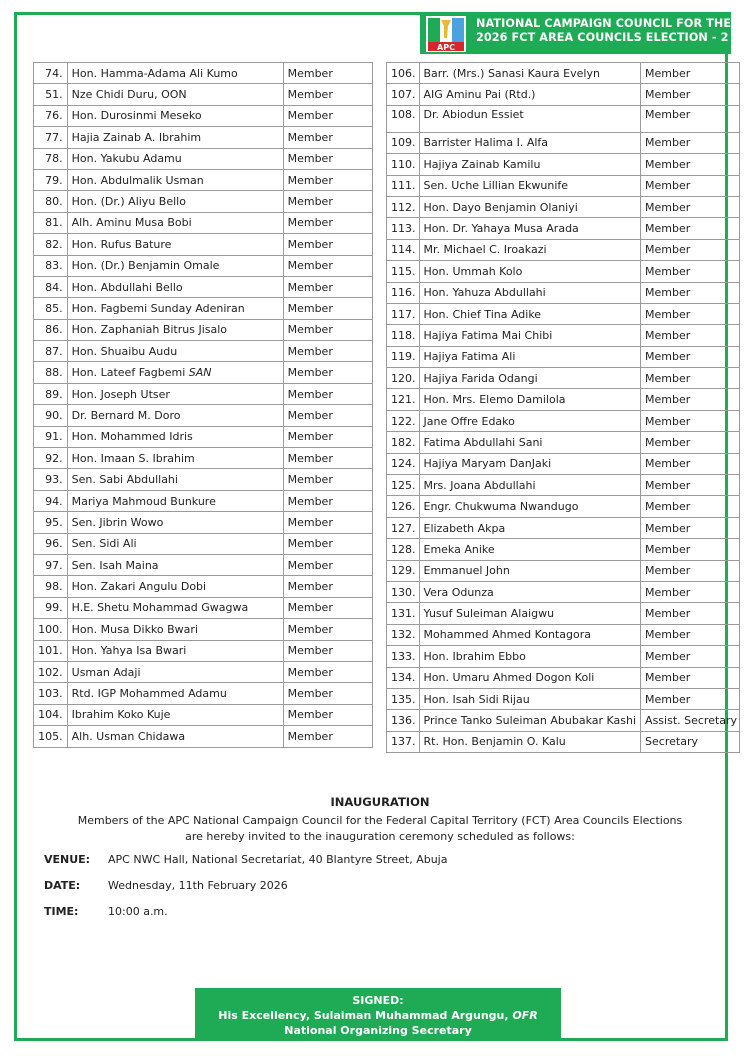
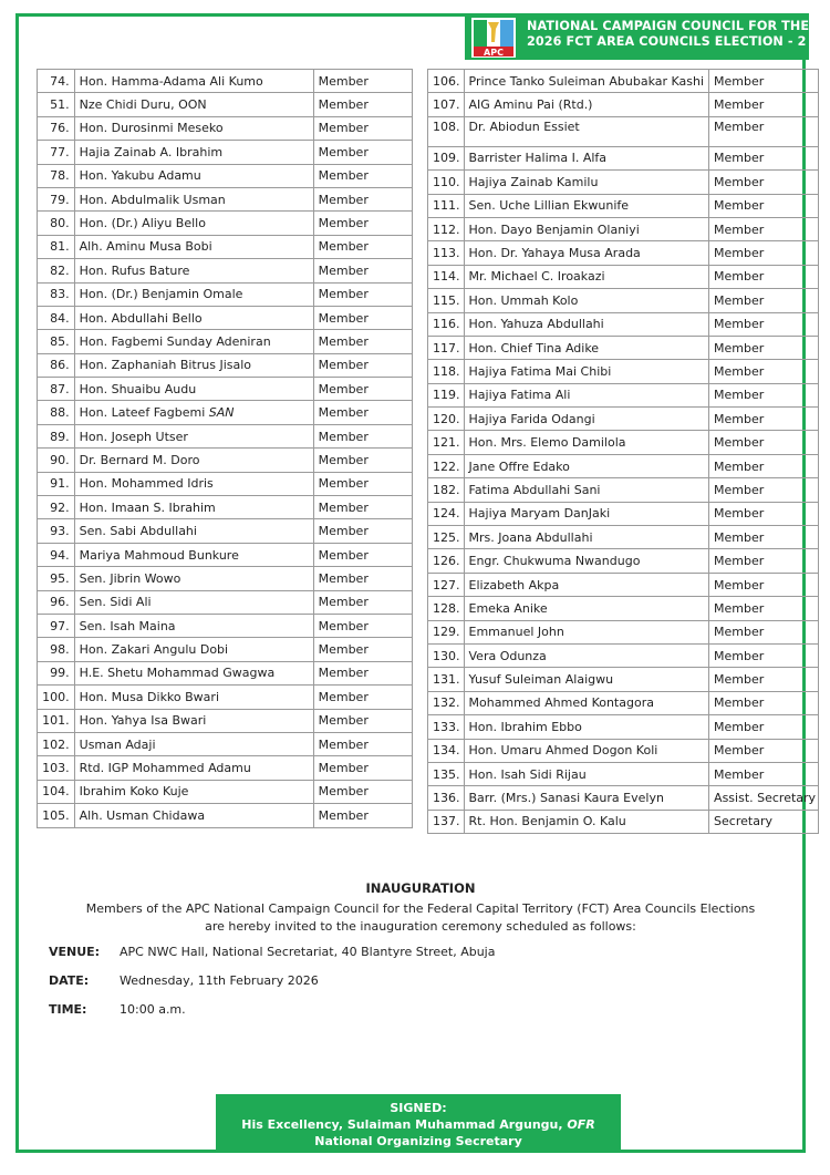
  APC
  NATIONAL CAMPAIGN COUNCIL FOR THE
  2026 FCT AREA COUNCILS ELECTION - 2
  74.	Hon. Hamma-Adama Ali Kumo	Member
  51.	Nze Chidi Duru, OON	Member
  76.	Hon. Durosinmi Meseko	Member
  77.	Hajia Zainab A. Ibrahim	Member
  78.	Hon. Yakubu Adamu	Member
  79.	Hon. Abdulmalik Usman	Member
  80.	Hon. (Dr.) Aliyu Bello	Member
  81.	Alh. Aminu Musa Bobi	Member
  82.	Hon. Rufus Bature	Member
  83.	Hon. (Dr.) Benjamin Omale	Member
  84.	Hon. Abdullahi Bello	Member
  85.	Hon. Fagbemi Sunday Adeniran	Member
  86.	Hon. Zaphaniah Bitrus Jisalo	Member
  87.	Hon. Shuaibu Audu	Member
  88.	Hon. Lateef Fagbemi SAN	Member
  89.	Hon. Joseph Utser	Member
  90.	Dr. Bernard M. Doro	Member
  91.	Hon. Mohammed Idris	Member
  92.	Hon. Imaan S. Ibrahim	Member
  93.	Sen. Sabi Abdullahi	Member
  94.	Mariya Mahmoud Bunkure	Member
  95.	Sen. Jibrin Wowo	Member
  96.	Sen. Sidi Ali	Member
  97.	Sen. Isah Maina	Member
  98.	Hon. Zakari Angulu Dobi	Member
  99.	H.E. Shetu Mohammad Gwagwa	Member
  100.	Hon. Musa Dikko Bwari	Member
  101.	Hon. Yahya Isa Bwari	Member
  102.	Usman Adaji	Member
  103.	Rtd. IGP Mohammed Adamu	Member
  104.	Ibrahim Koko Kuje	Member
  105.	Alh. Usman Chidawa	Member
- 106.	Barr. (Mrs.) Sanasi Kaura Evelyn	Member
+ 106.	Prince Tanko Suleiman Abubakar Kashi	Member
  107.	AIG Aminu Pai (Rtd.)	Member
  108.	Dr. Abiodun Essiet	Member
  109.	Barrister Halima I. Alfa	Member
  110.	Hajiya Zainab Kamilu	Member
  111.	Sen. Uche Lillian Ekwunife	Member
  112.	Hon. Dayo Benjamin Olaniyi	Member
  113.	Hon. Dr. Yahaya Musa Arada	Member
  114.	Mr. Michael C. Iroakazi	Member
  115.	Hon. Ummah Kolo	Member
  116.	Hon. Yahuza Abdullahi	Member
  117.	Hon. Chief Tina Adike	Member
  118.	Hajiya Fatima Mai Chibi	Member
  119.	Hajiya Fatima Ali	Member
  120.	Hajiya Farida Odangi	Member
  121.	Hon. Mrs. Elemo Damilola	Member
  122.	Jane Offre Edako	Member
  182.	Fatima Abdullahi Sani	Member
  124.	Hajiya Maryam DanJaki	Member
  125.	Mrs. Joana Abdullahi	Member
  126.	Engr. Chukwuma Nwandugo	Member
  127.	Elizabeth Akpa	Member
  128.	Emeka Anike	Member
  129.	Emmanuel John	Member
  130.	Vera Odunza	Member
  131.	Yusuf Suleiman Alaigwu	Member
  132.	Mohammed Ahmed Kontagora	Member
  133.	Hon. Ibrahim Ebbo	Member
  134.	Hon. Umaru Ahmed Dogon Koli	Member
  135.	Hon. Isah Sidi Rijau	Member
- 136.	Prince Tanko Suleiman Abubakar Kashi	Assist. Secretary
+ 136.	Barr. (Mrs.) Sanasi Kaura Evelyn	Assist. Secretary
  137.	Rt. Hon. Benjamin O. Kalu	Secretary
  INAUGURATION
  Members of the APC National Campaign Council for the Federal Capital Territory (FCT) Area Councils Elections are hereby invited to the inauguration ceremony scheduled as follows:
  VENUE: APC NWC Hall, National Secretariat, 40 Blantyre Street, Abuja
  DATE: Wednesday, 11th February 2026
  TIME: 10:00 a.m.
  SIGNED:
  His Excellency, Sulaiman Muhammad Argungu, OFR
  National Organizing Secretary
